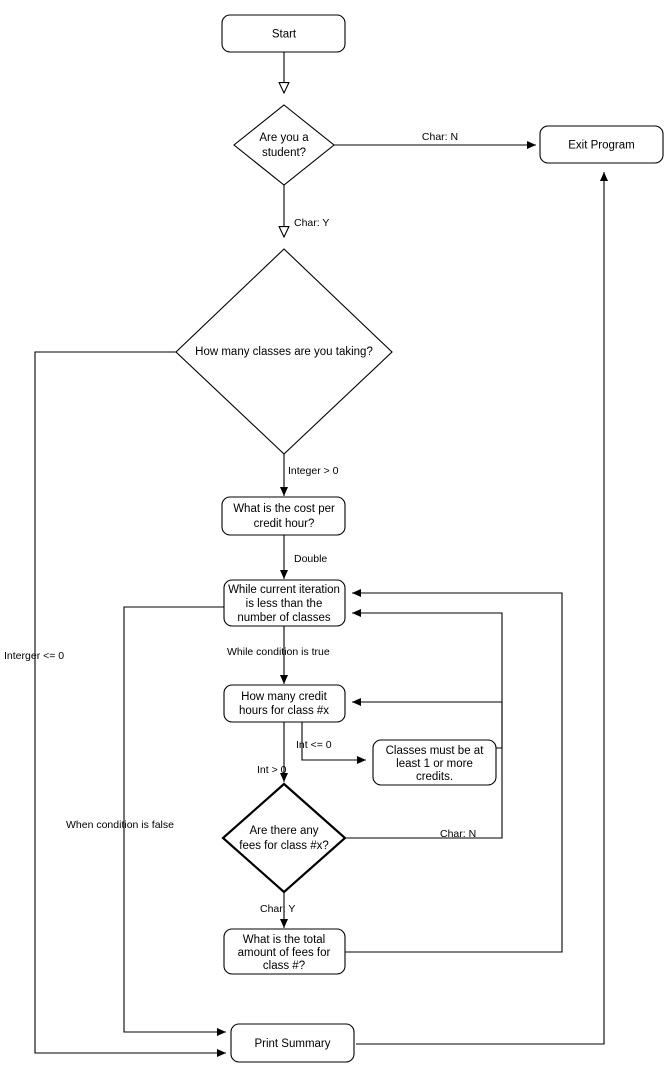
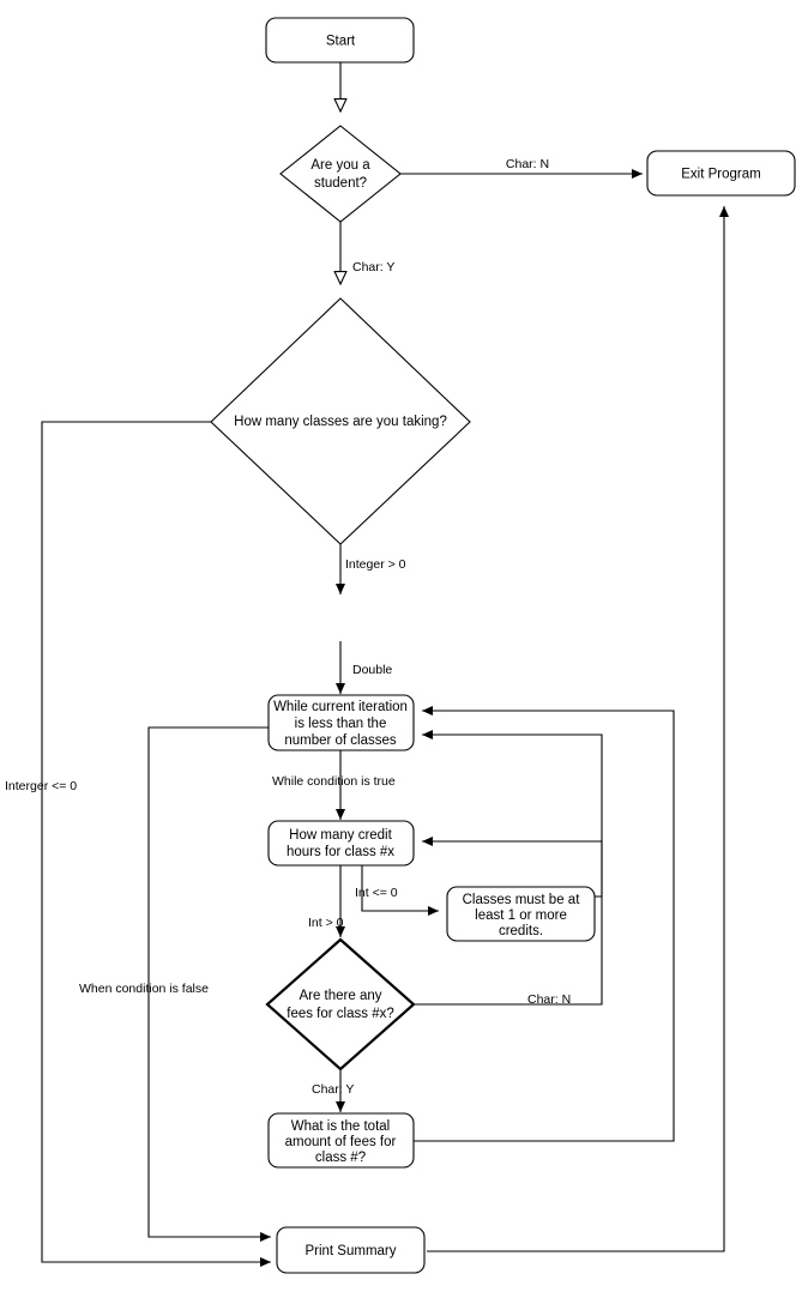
  Start
  Are you a
  student?
  Exit Program
  How many classes are you taking?
- What is the cost per
- credit hour?
  While current iteration
  is less than the
  number of classes
  How many credit
  hours for class #x
  Classes must be at
  least 1 or more
  credits.
  Are there any
  fees for class #x?
  What is the total
  amount of fees for
  class #?
  Print Summary
  Char: N
  Char: Y
  Integer > 0
  Interger <= 0
  Double
  While condition is true
  When condition is false
  Int <= 0
  Int > 0
  Char: N
  Char: Y
